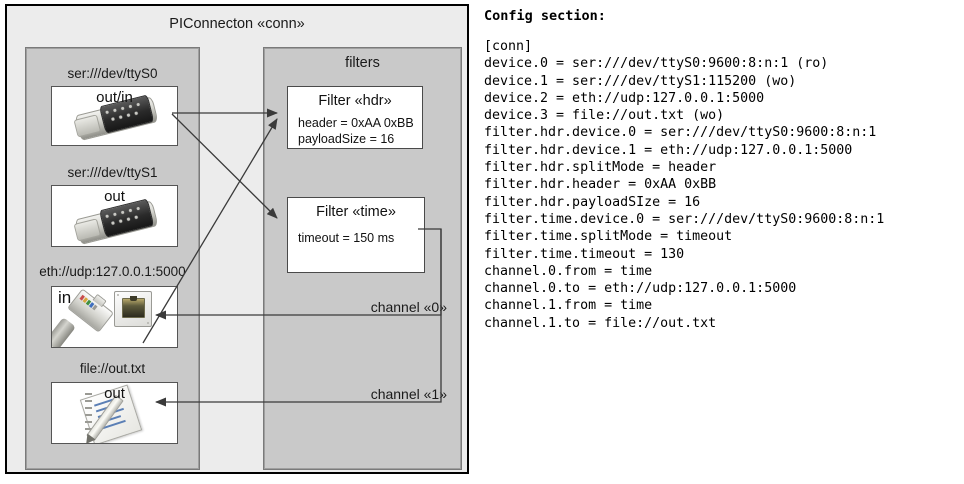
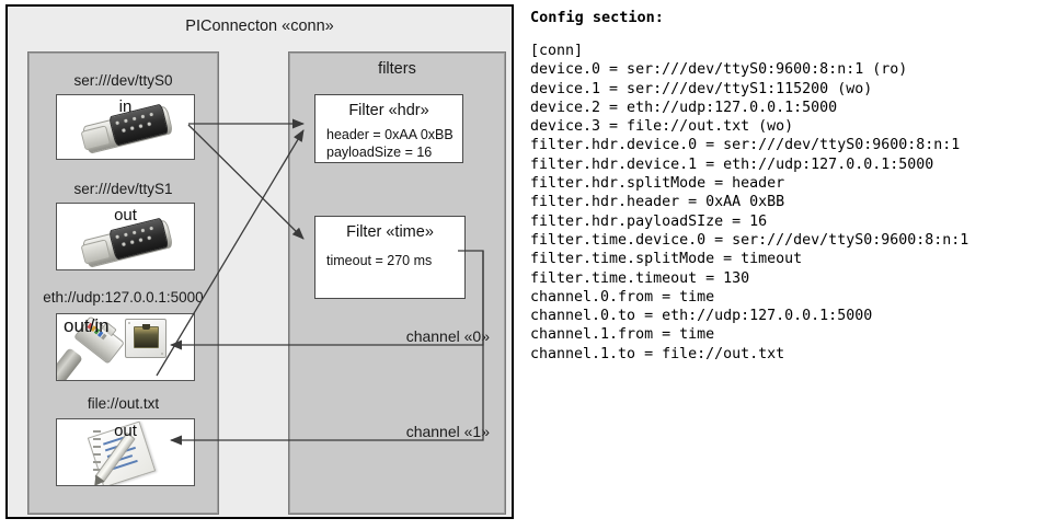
  PIConnecton «conn»
  ser:///dev/ttyS0
- out/in
+ in
  ser:///dev/ttyS1
  out
  eth://udp:127.0.0.1:5000
- in
+ out/in
  file://out.txt
  out
  filters
  Filter «hdr»
  header = 0xAA 0xBB
  payloadSize = 16
  Filter «time»
- timeout = 150 ms
+ timeout = 270 ms
  channel «0»
  channel «1»
  Config section:
  [conn]
  device.0 = ser:///dev/ttyS0:9600:8:n:1 (ro)
  device.1 = ser:///dev/ttyS1:115200 (wo)
  device.2 = eth://udp:127.0.0.1:5000
  device.3 = file://out.txt (wo)
  filter.hdr.device.0 = ser:///dev/ttyS0:9600:8:n:1
  filter.hdr.device.1 = eth://udp:127.0.0.1:5000
  filter.hdr.splitMode = header
  filter.hdr.header = 0xAA 0xBB
  filter.hdr.payloadSIze = 16
  filter.time.device.0 = ser:///dev/ttyS0:9600:8:n:1
  filter.time.splitMode = timeout
  filter.time.timeout = 130
  channel.0.from = time
  channel.0.to = eth://udp:127.0.0.1:5000
  channel.1.from = time
  channel.1.to = file://out.txt
